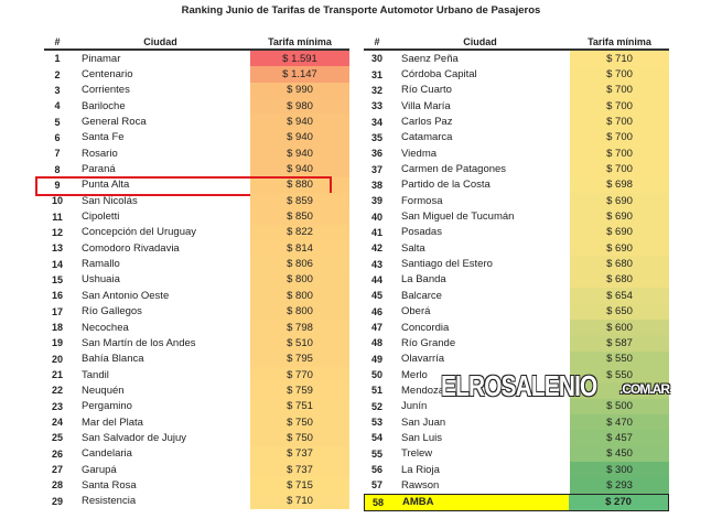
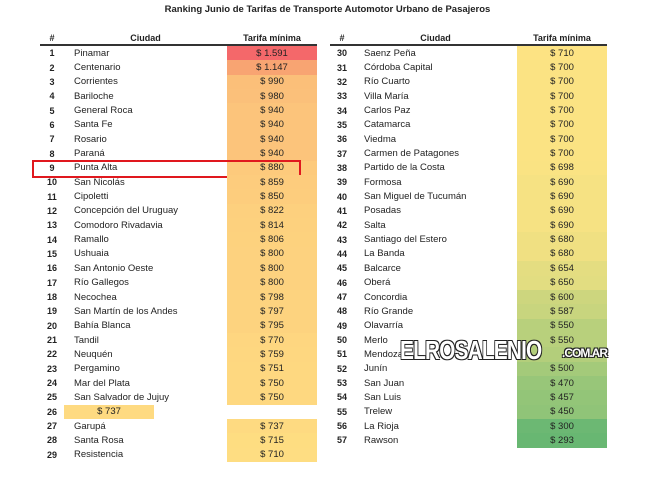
  Ranking Junio de Tarifas de Transporte Automotor Urbano de Pasajeros
  #
  Ciudad
  Tarifa mínima
  1
  Pinamar
  $ 1.591
  2
  Centenario
  $ 1.147
  3
  Corrientes
  $ 990
  4
  Bariloche
  $ 980
  5
  General Roca
  $ 940
  6
  Santa Fe
  $ 940
  7
  Rosario
  $ 940
  8
  Paraná
  $ 940
  9
  Punta Alta
  $ 880
  10
  San Nicolás
  $ 859
  11
  Cipoletti
  $ 850
  12
  Concepción del Uruguay
  $ 822
  13
  Comodoro Rivadavia
  $ 814
  14
  Ramallo
  $ 806
  15
  Ushuaia
  $ 800
  16
  San Antonio Oeste
  $ 800
  17
  Río Gallegos
  $ 800
  18
  Necochea
  $ 798
  19
  San Martín de los Andes
- $ 510
+ $ 797
  20
  Bahía Blanca
  $ 795
  21
  Tandil
  $ 770
  22
  Neuquén
  $ 759
  23
  Pergamino
  $ 751
  24
  Mar del Plata
  $ 750
  25
  San Salvador de Jujuy
  $ 750
  26
- Candelaria
  $ 737
  27
  Garupá
  $ 737
  28
  Santa Rosa
  $ 715
  29
  Resistencia
  $ 710
  #
  Ciudad
  Tarifa mínima
  30
  Saenz Peña
  $ 710
  31
  Córdoba Capital
  $ 700
  32
  Río Cuarto
  $ 700
  33
  Villa María
  $ 700
  34
  Carlos Paz
  $ 700
  35
  Catamarca
  $ 700
  36
  Viedma
  $ 700
  37
  Carmen de Patagones
  $ 700
  38
  Partido de la Costa
  $ 698
  39
  Formosa
  $ 690
  40
  San Miguel de Tucumán
  $ 690
  41
  Posadas
  $ 690
  42
  Salta
  $ 690
  43
  Santiago del Estero
  $ 680
  44
  La Banda
  $ 680
  45
  Balcarce
  $ 654
  46
  Oberá
  $ 650
  47
  Concordia
  $ 600
  48
  Río Grande
  $ 587
  49
  Olavarría
  $ 550
  50
  Merlo
  $ 550
  51
  Mendoza
  52
  Junín
  $ 500
  53
  San Juan
  $ 470
  54
  San Luis
  $ 457
  55
  Trelew
  $ 450
  56
  La Rioja
  $ 300
  57
  Rawson
  $ 293
- 58
- AMBA
- $ 270
  ELROSALENIO
  .COM.AR
